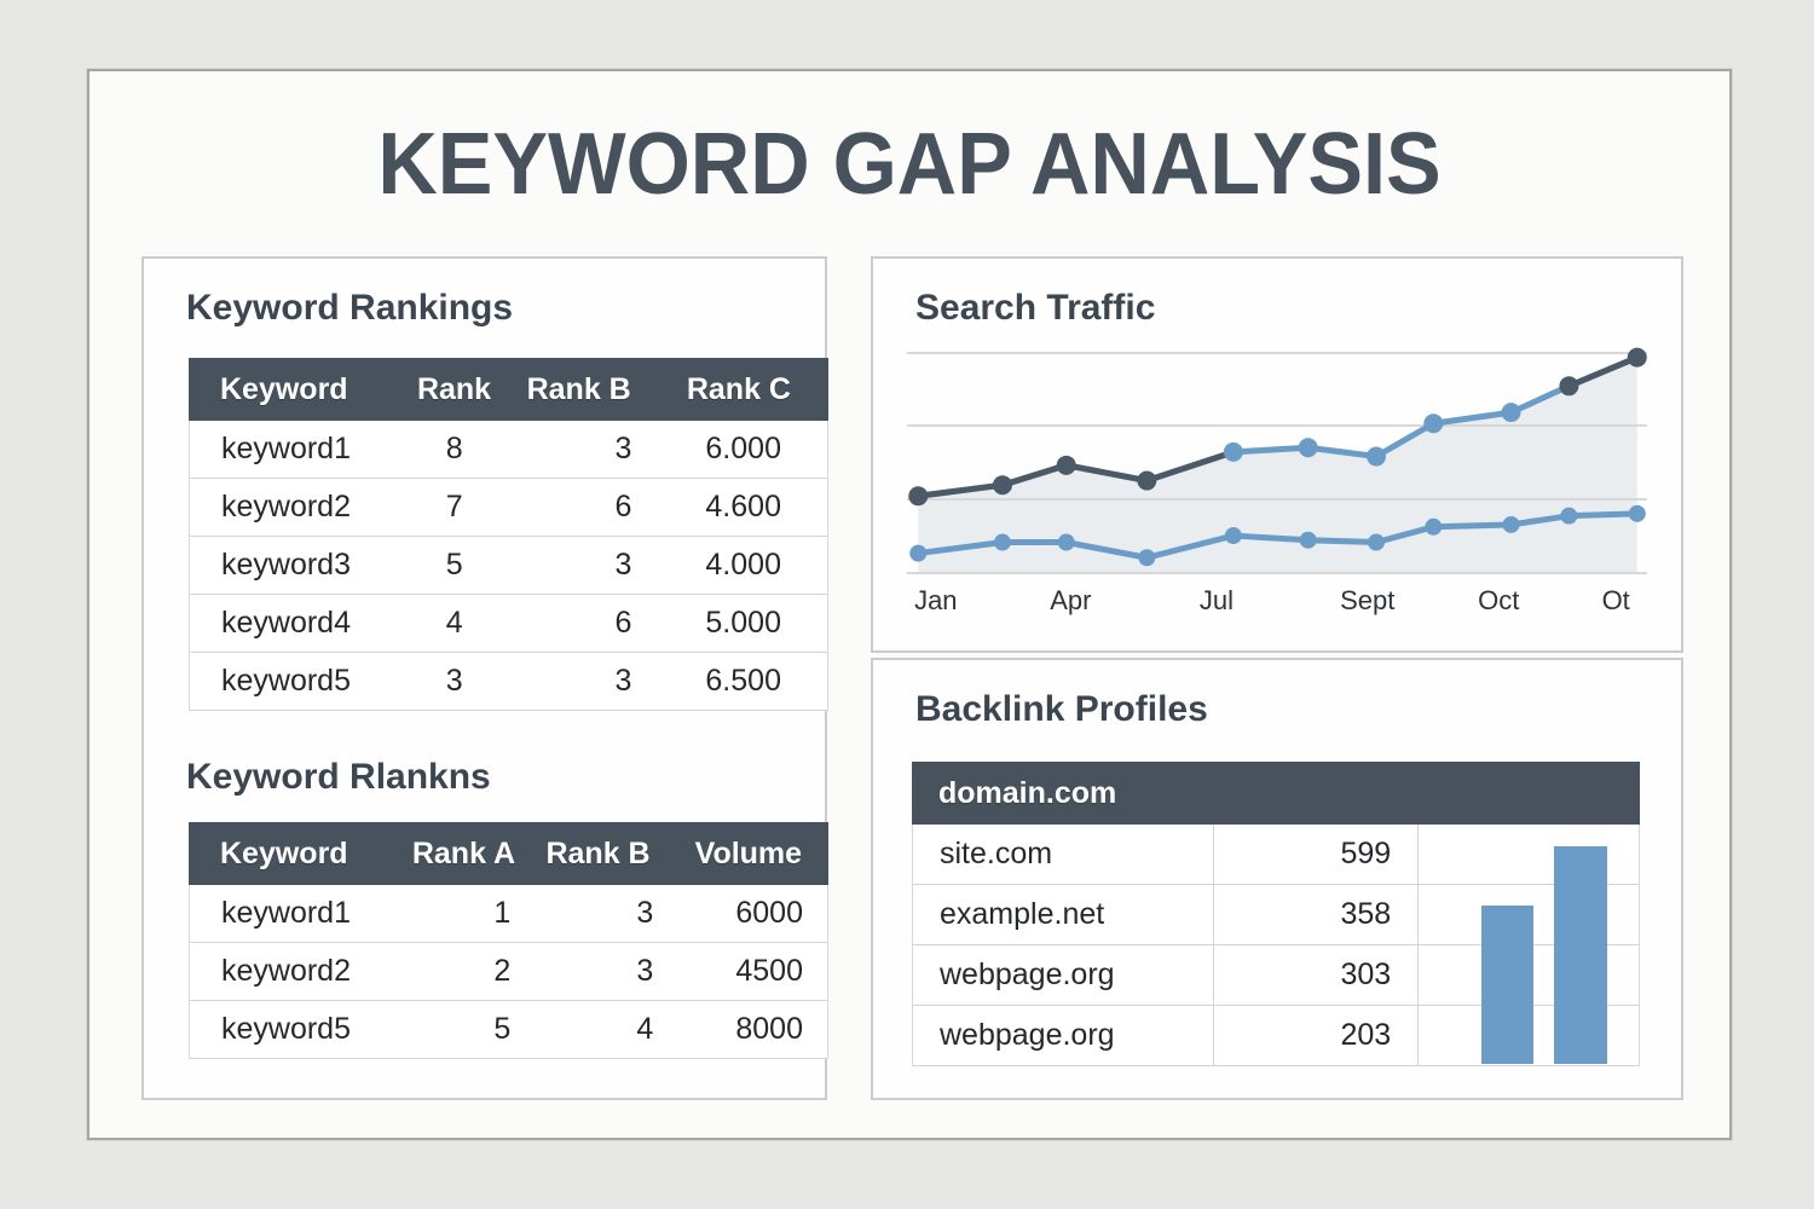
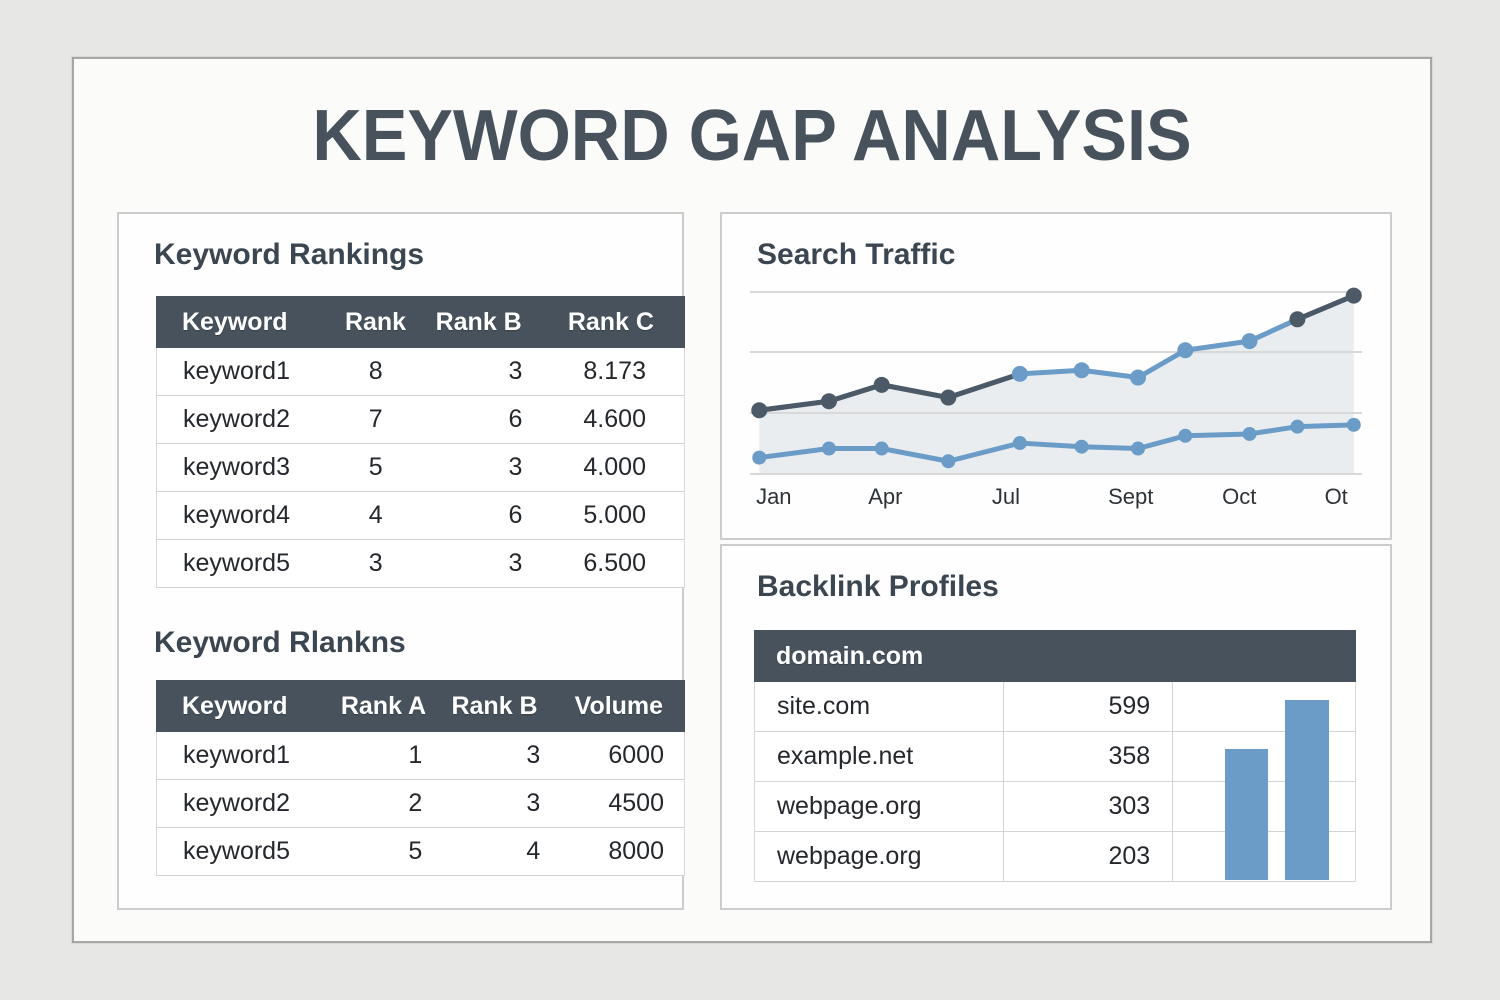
  KEYWORD GAP ANALYSIS
  Keyword Rankings
  Keyword
  Rank
  Rank B
  Rank C
  keyword1
  8
  3
- 6.000
+ 8.173
  keyword2
  7
  6
  4.600
  keyword3
  5
  3
  4.000
  keyword4
  4
  6
  5.000
  keyword5
  3
  3
  6.500
  Keyword Rlankns
  Keyword
  Rank A
  Rank B
  Volume
  keyword1
  1
  3
  6000
  keyword2
  2
  3
  4500
  keyword5
  5
  4
  8000
  Search Traffic
  Jan
  Apr
  Jul
  Sept
  Oct
  Ot
  Backlink Profiles
  domain.com
  site.com
  599
  example.net
  358
  webpage.org
  303
  webpage.org
  203
